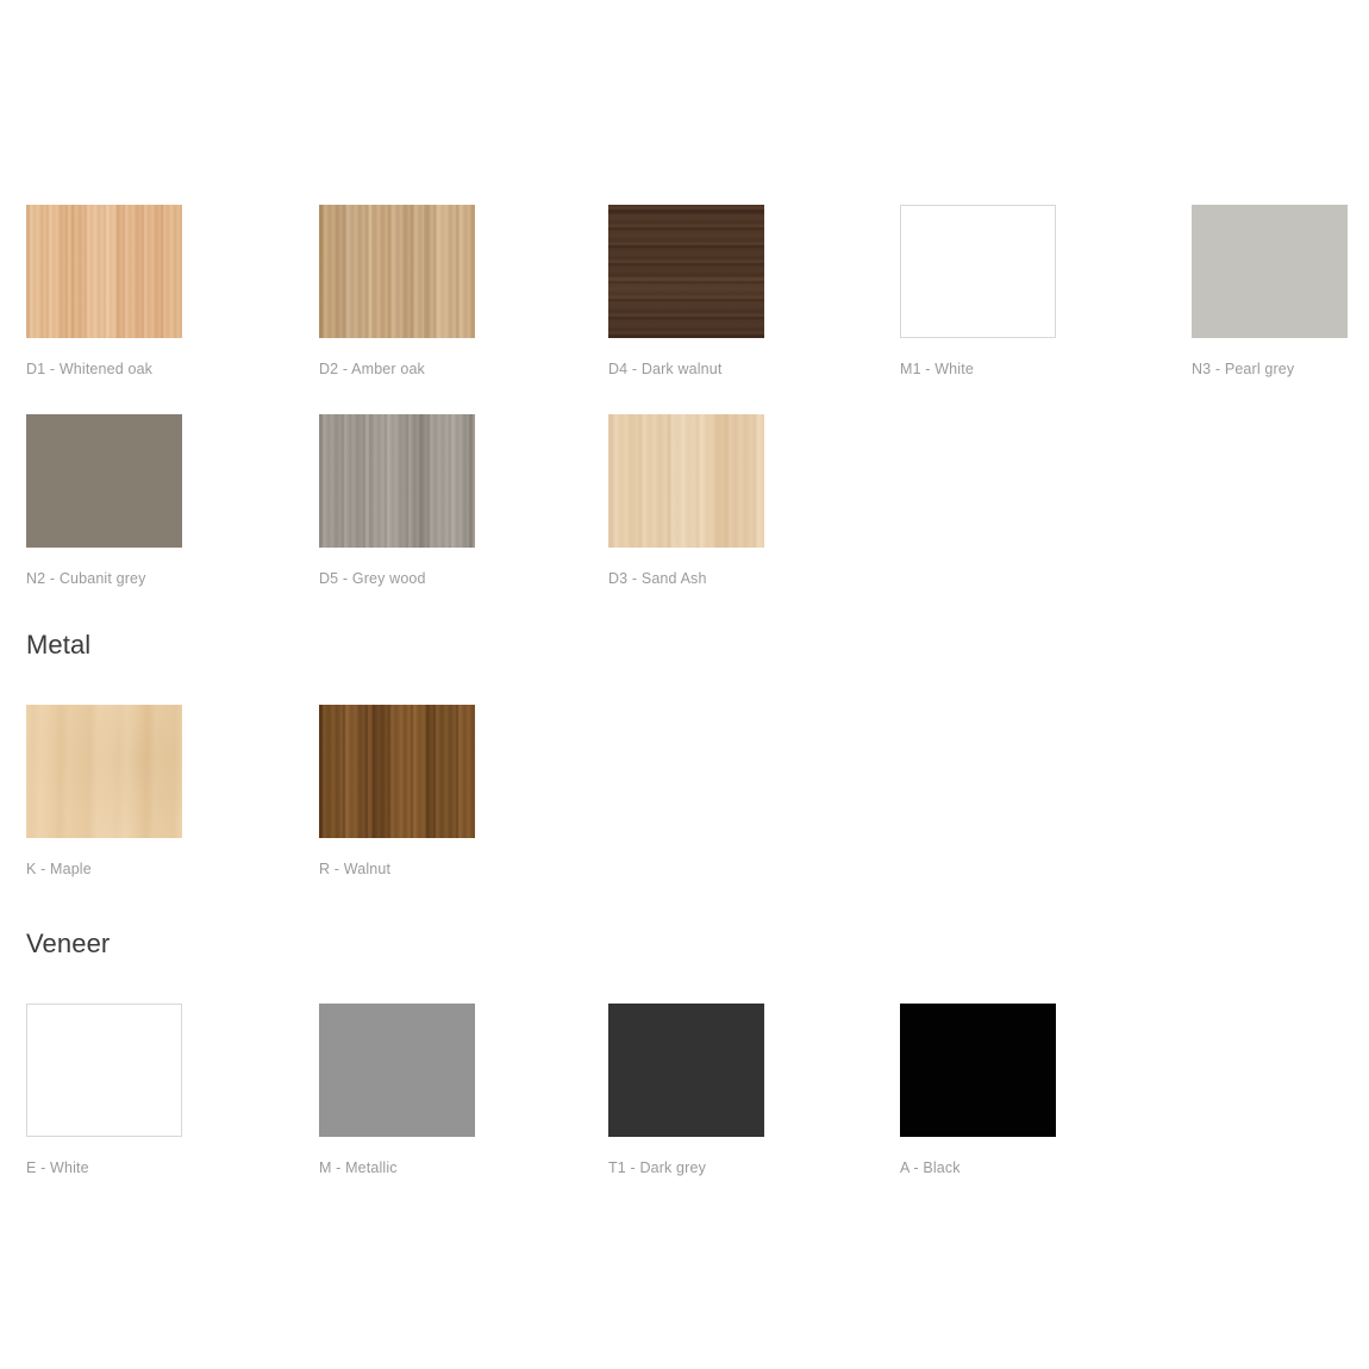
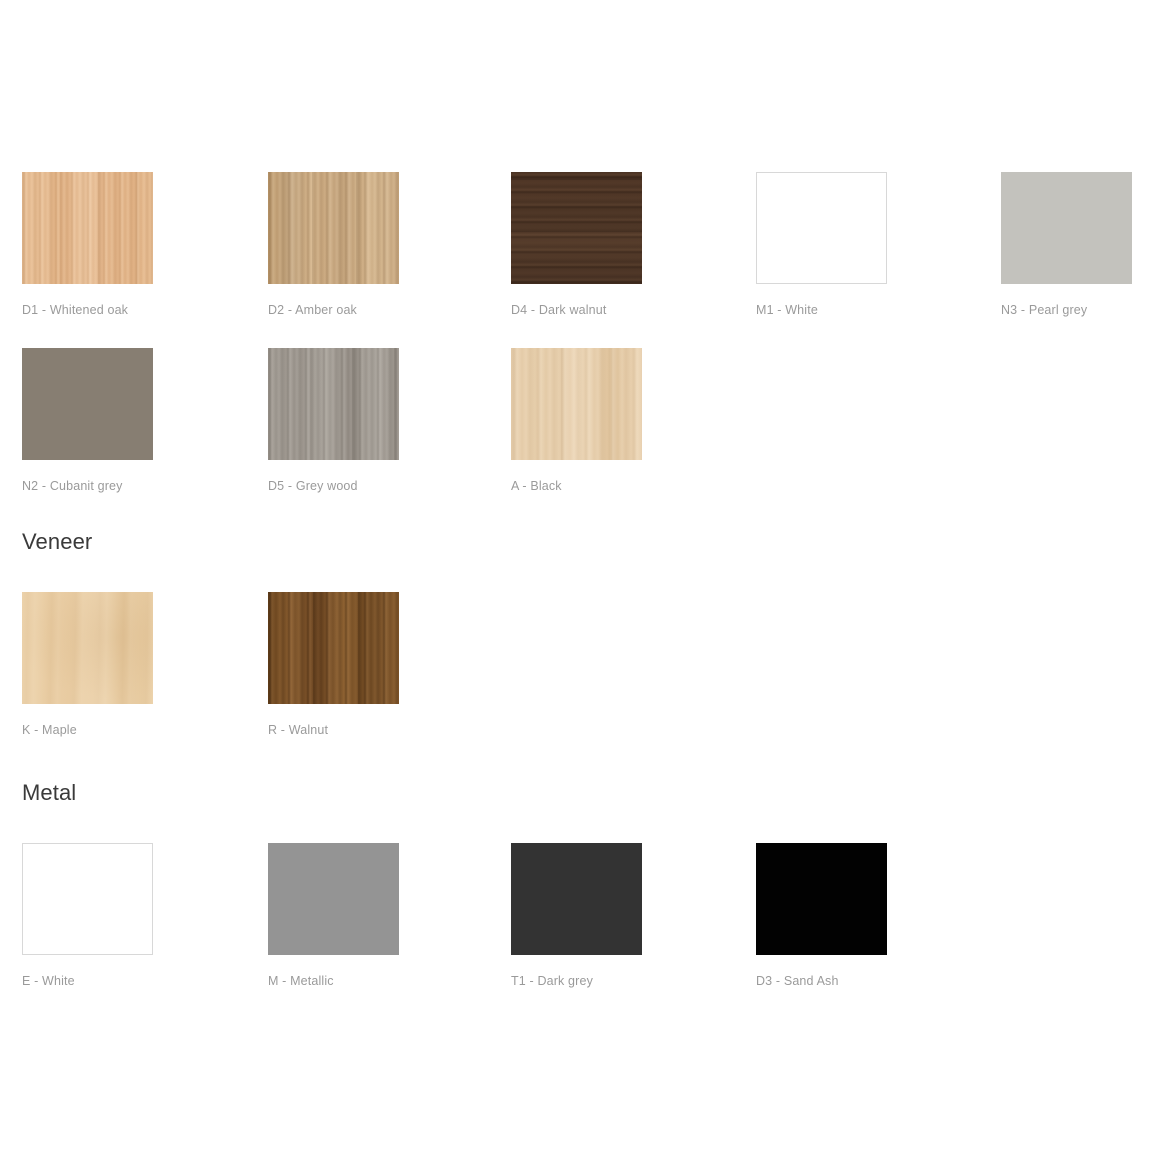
  D1 - Whitened oak
  D2 - Amber oak
  D4 - Dark walnut
  M1 - White
  N3 - Pearl grey
  N2 - Cubanit grey
  D5 - Grey wood
- D3 - Sand Ash
+ A - Black
- Metal
+ Veneer
  K - Maple
  R - Walnut
- Veneer
+ Metal
  E - White
  M - Metallic
  T1 - Dark grey
- A - Black
+ D3 - Sand Ash
